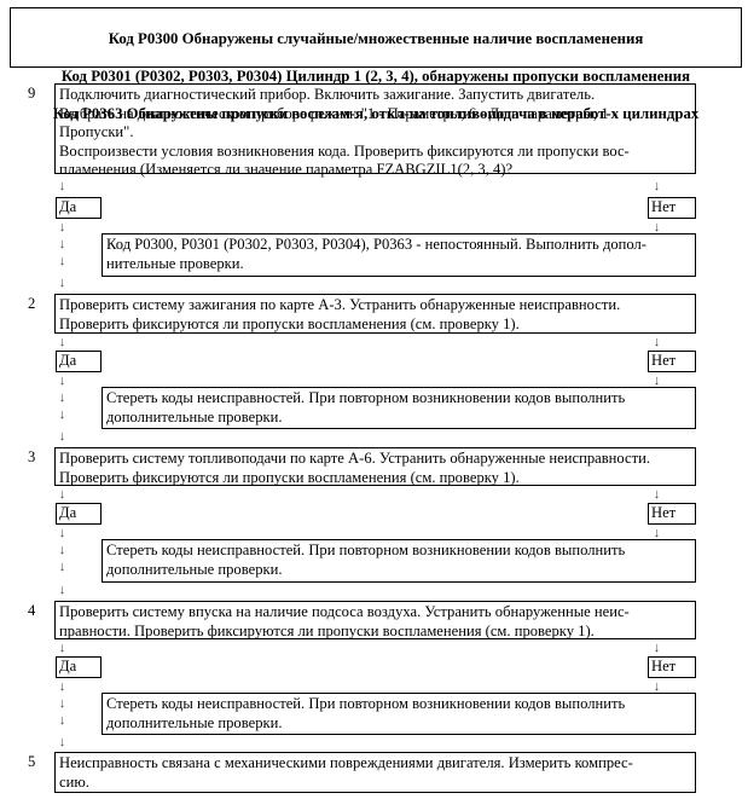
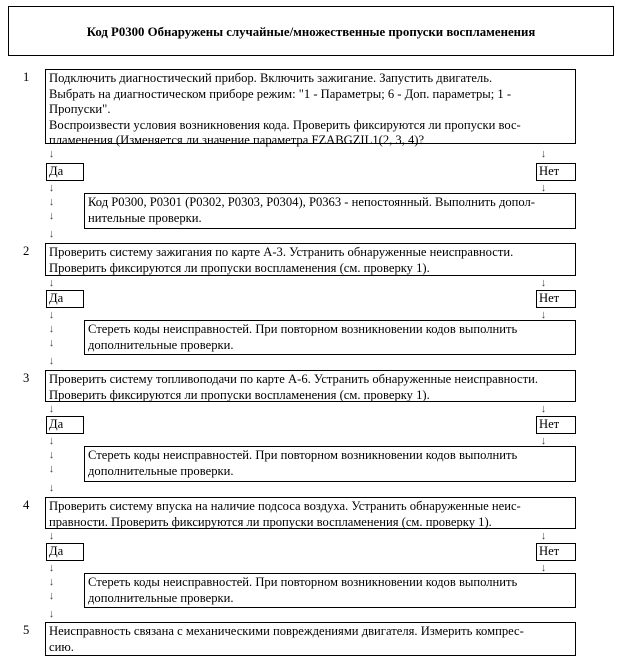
- Код P0300 Обнаружены случайные/множественные наличие воспламенения
+ Код P0300 Обнаружены случайные/множественные пропуски воспламенения
- Код P0301 (P0302, P0303, P0304) Цилиндр 1 (2, 3, 4), обнаружены пропуски воспламенения
- Код P0363 Обнаружены пропуски восплам-я, откл-на топливоподача в неработ-х цилиндрах
- 9
+ 1
  Подключить диагностический прибор. Включить зажигание. Запустить двигатель.
  Выбрать на диагностическом приборе режим: "1 - Параметры; 6 - Доп. параметры; 1 -
  Пропуски".
  Воспроизвести условия возникновения кода. Проверить фиксируются ли пропуски вос-
  пламенения (Изменяется ли значение параметра FZABGZIL1(2, 3, 4)?
  Да
  Нет
  Код P0300, P0301 (P0302, P0303, P0304), P0363 - непостоянный. Выполнить допол-
  нительные проверки.
  2
  Проверить систему зажигания по карте А-3. Устранить обнаруженные неисправности.
  Проверить фиксируются ли пропуски воспламенения (см. проверку 1).
  Да
  Нет
  Стереть коды неисправностей. При повторном возникновении кодов выполнить
  дополнительные проверки.
  3
  Проверить систему топливоподачи по карте А-6. Устранить обнаруженные неисправности.
  Проверить фиксируются ли пропуски воспламенения (см. проверку 1).
  Да
  Нет
  Стереть коды неисправностей. При повторном возникновении кодов выполнить
  дополнительные проверки.
  4
  Проверить систему впуска на наличие подсоса воздуха. Устранить обнаруженные неис-
  правности. Проверить фиксируются ли пропуски воспламенения (см. проверку 1).
  Да
  Нет
  Стереть коды неисправностей. При повторном возникновении кодов выполнить
  дополнительные проверки.
  5
  Неисправность связана с механическими повреждениями двигателя. Измерить компрес-
  сию.
